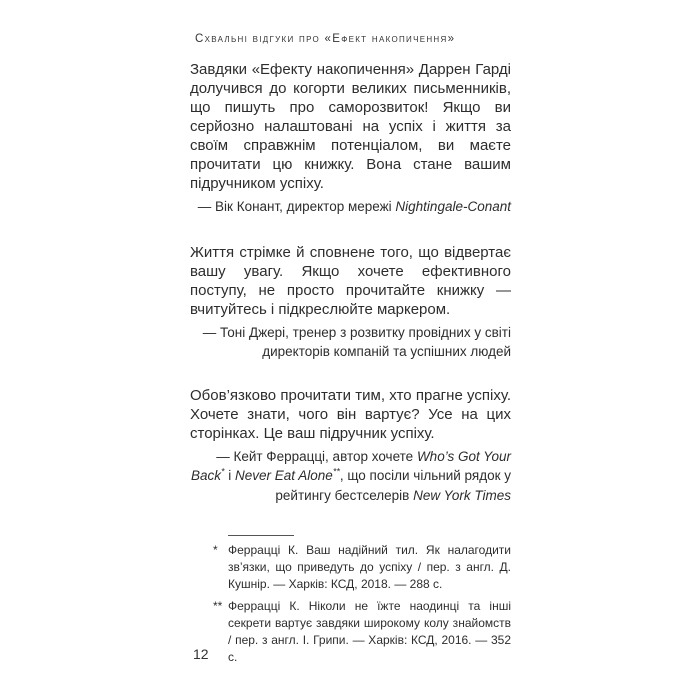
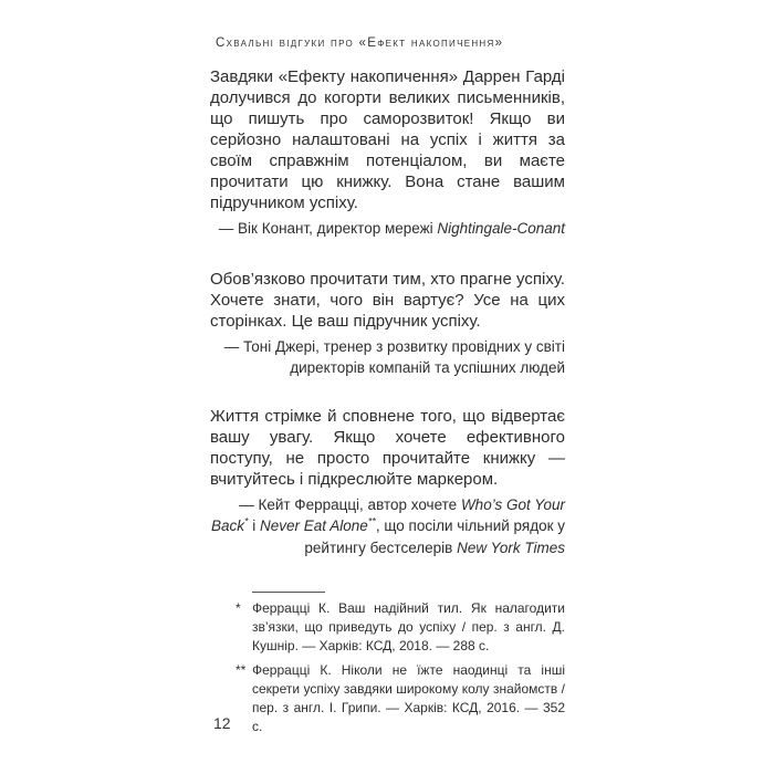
  Схвальні відгуки про «Ефект накопичення»
  Завдяки «Ефекту накопичення» Даррен Гарді долучився до когорти великих письменників, що пишуть про саморозвиток! Якщо ви серйозно налаштовані на успіх і життя за своїм справжнім потенціалом, ви маєте прочитати цю книжку. Вона стане вашим підручником успіху.
  — Вік Конант, директор мережі Nightingale-Conant
- Життя стрімке й сповнене того, що відвертає вашу увагу. Якщо хочете ефективного поступу, не просто прочитайте книжку — вчитуйтесь і під­креслюйте маркером.
+ Обов’язково прочитати тим, хто прагне успіху. Хо­чете знати, чого він вартує? Усе на цих сторінках. Це ваш підручник успіху.
  — Тоні Джері, тренер з розвитку провідних у світі директорів компаній та успішних людей
- Обов’язково прочитати тим, хто прагне успіху. Хо­чете знати, чого він вартує? Усе на цих сторінках. Це ваш підручник успіху.
+ Життя стрімке й сповнене того, що відвертає вашу увагу. Якщо хочете ефективного поступу, не просто прочитайте книжку — вчитуйтесь і під­креслюйте маркером.
  — Кейт Феррацці, автор хочете Who’s Got Your Back* і Never Eat Alone**, що посіли чільний рядок у рейтингу бестселерів New York Times
  *
  Феррацці К. Ваш надійний тил. Як налагодити зв’язки, що приведуть до успіху / пер. з англ. Д. Кушнір. — Харків: КСД, 2018. — 288 с.
  **
- Феррацці К. Ніколи не їжте наодинці та інші секрети вартує завдяки широкому колу знайомств / пер. з англ. І. Грипи. — Харків: КСД, 2016. — 352 с.
+ Феррацці К. Ніколи не їжте наодинці та інші секрети успіху завдяки широкому колу знайомств / пер. з англ. І. Грипи. — Харків: КСД, 2016. — 352 с.
  12
